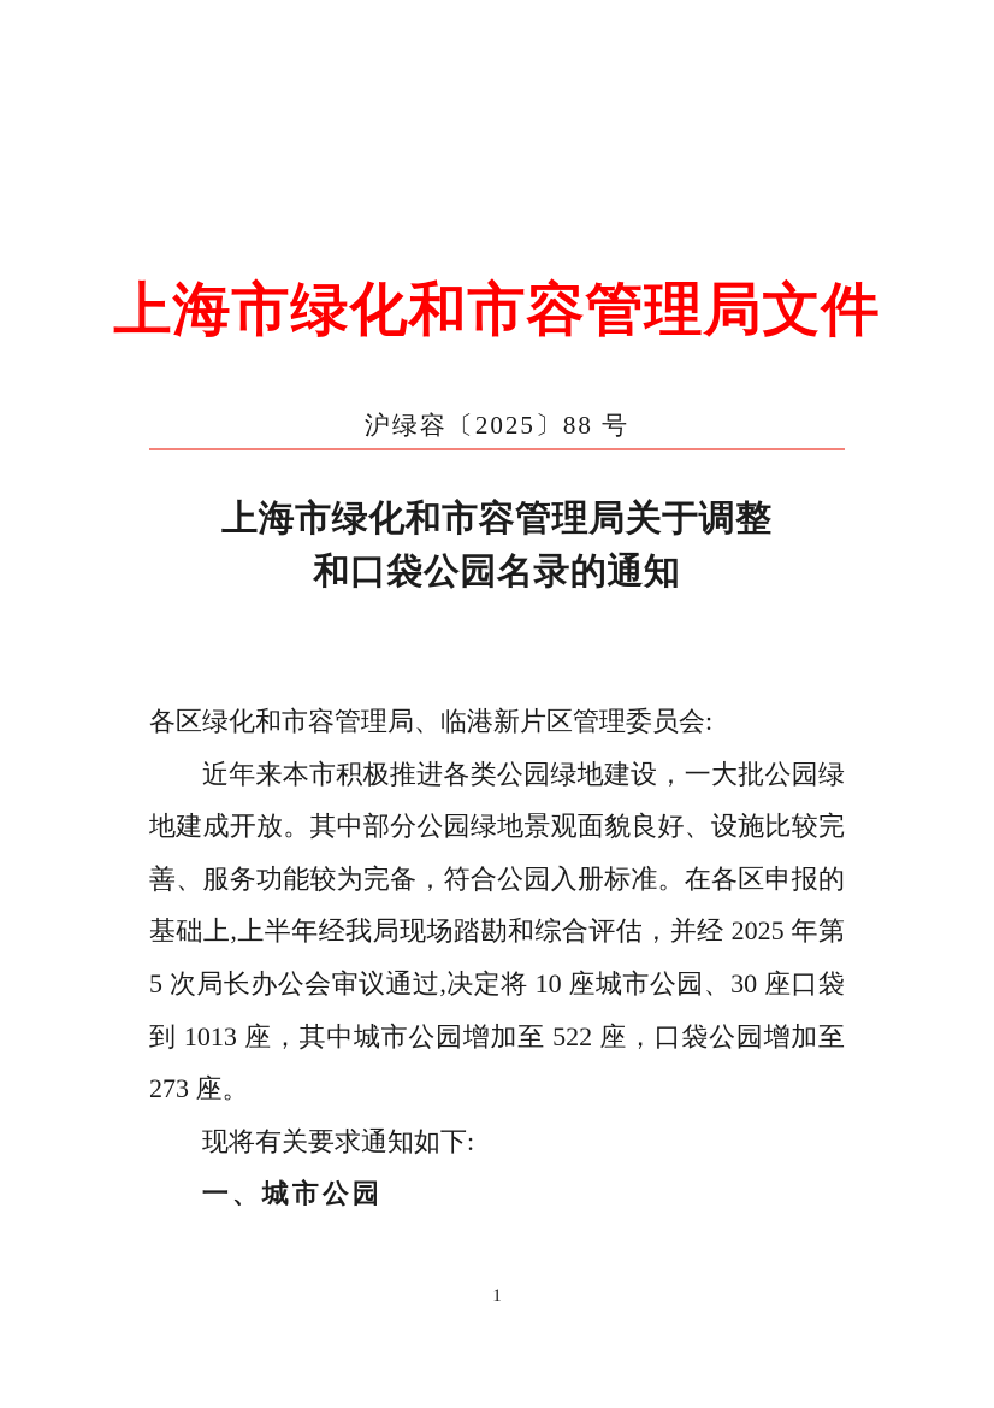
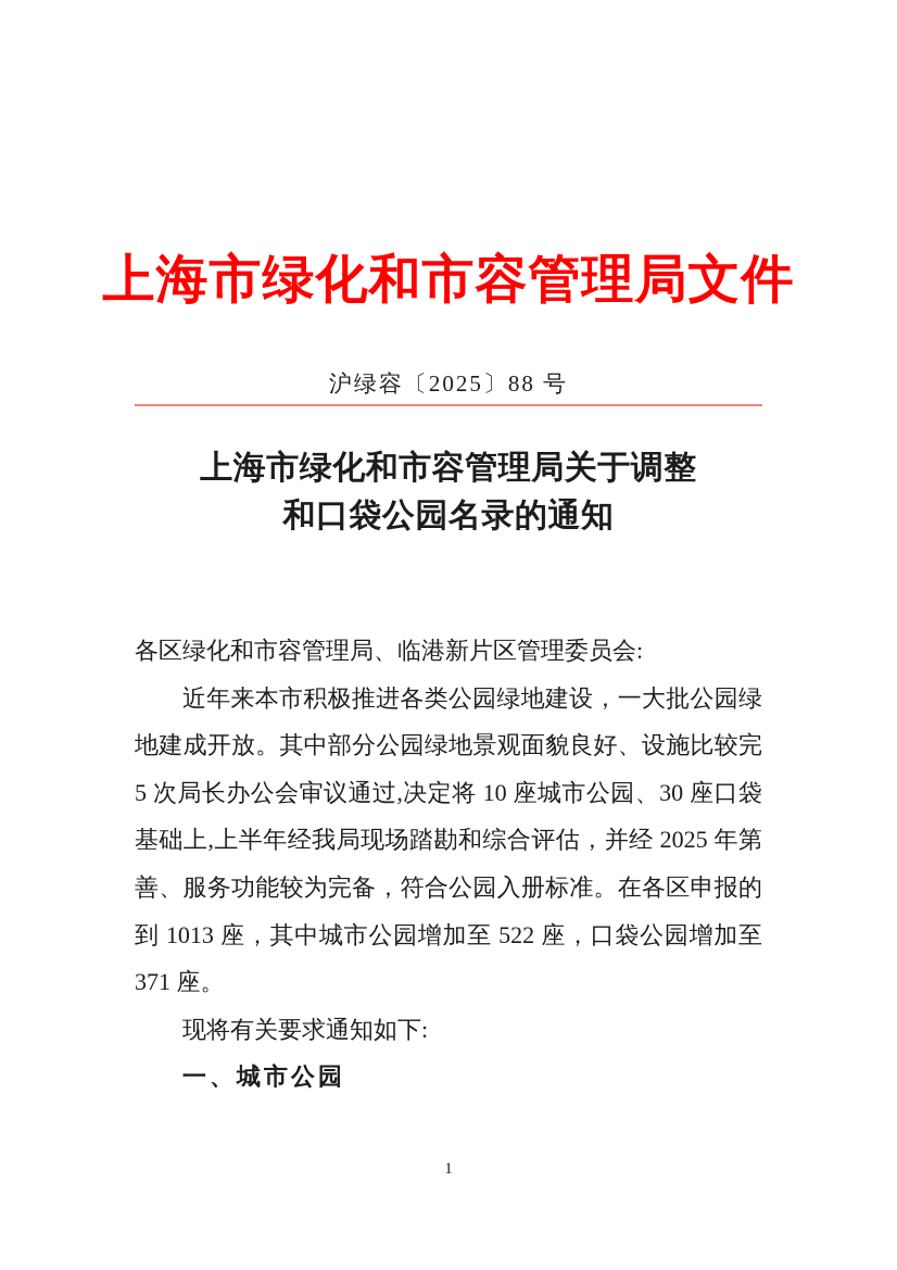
  上海市绿化和市容管理局文件
  沪绿容〔2025〕88 号
  上海市绿化和市容管理局关于调整
  和口袋公园名录的通知
  各区绿化和市容管理局、临港新片区管理委员会:
  近年来本市积极推进各类公园绿地建设，一大批公园绿
  地建成开放。其中部分公园绿地景观面貌良好、设施比较完
- 善、服务功能较为完备，符合公园入册标准。在各区申报的
+ 5 次局长办公会审议通过,决定将 10 座城市公园、30 座口袋
  基础上,上半年经我局现场踏勘和综合评估，并经 2025 年第
- 5 次局长办公会审议通过,决定将 10 座城市公园、30 座口袋
+ 善、服务功能较为完备，符合公园入册标准。在各区申报的
  到 1013 座，其中城市公园增加至 522 座，口袋公园增加至
- 273 座。
+ 371 座。
  现将有关要求通知如下:
  一、城市公园
  1
